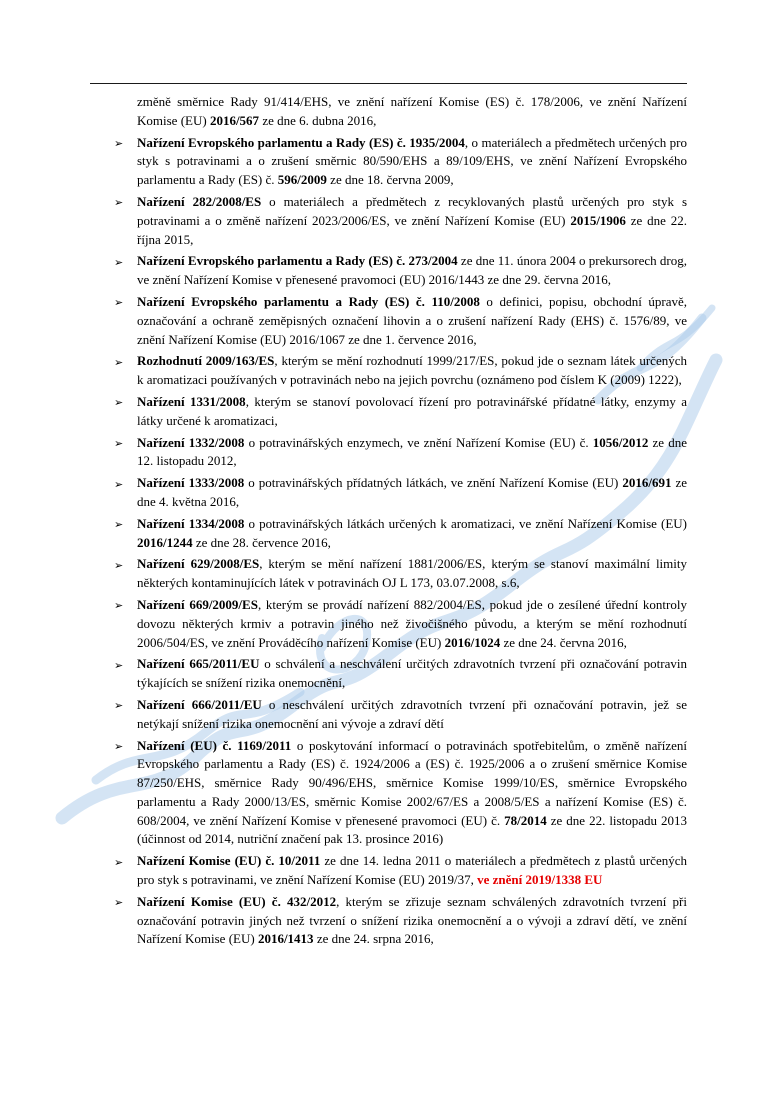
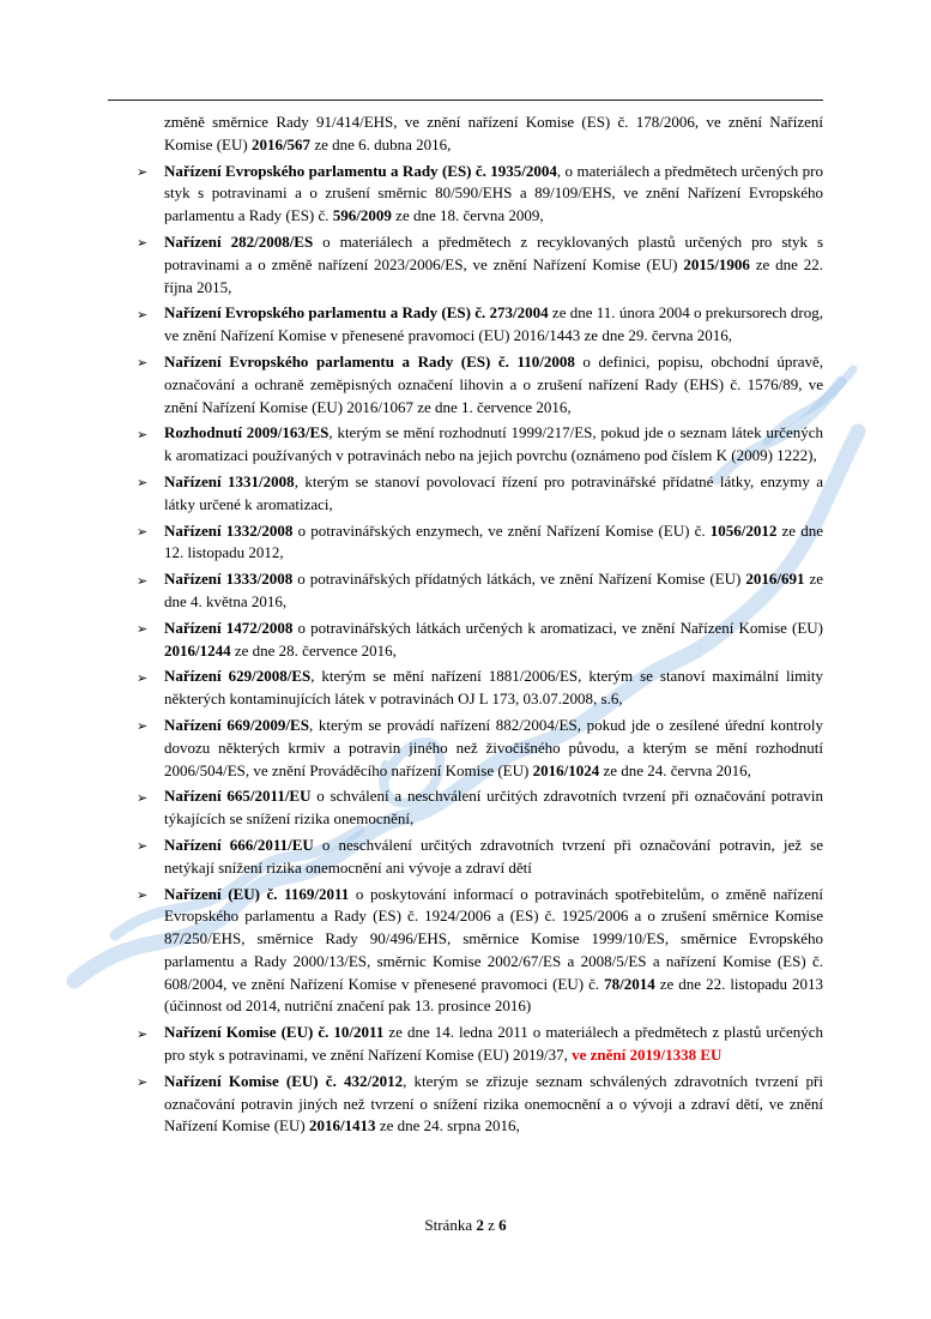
  změně směrnice Rady 91/414/EHS, ve znění nařízení Komise (ES) č. 178/2006, ve znění Nařízení Komise (EU) 2016/567 ze dne 6. dubna 2016,
  ➢
  Nařízení Evropského parlamentu a Rady (ES) č. 1935/2004, o materiálech a předmětech určených pro styk s potravinami a o zrušení směrnic 80/590/EHS a 89/109/EHS, ve znění Nařízení Evropského parlamentu a Rady (ES) č. 596/2009 ze dne 18. června 2009,
  ➢
  Nařízení 282/2008/ES o materiálech a předmětech z recyklovaných plastů určených pro styk s potravinami a o změně nařízení 2023/2006/ES, ve znění Nařízení Komise (EU) 2015/1906 ze dne 22. října 2015,
  ➢
  Nařízení Evropského parlamentu a Rady (ES) č. 273/2004 ze dne 11. února 2004 o prekursorech drog, ve znění Nařízení Komise v přenesené pravomoci (EU) 2016/1443 ze dne 29. června 2016,
  ➢
  Nařízení Evropského parlamentu a Rady (ES) č. 110/2008 o definici, popisu, obchodní úpravě, označování a ochraně zeměpisných označení lihovin a o zrušení nařízení Rady (EHS) č. 1576/89, ve znění Nařízení Komise (EU) 2016/1067 ze dne 1. července 2016,
  ➢
  Rozhodnutí 2009/163/ES, kterým se mění rozhodnutí 1999/217/ES, pokud jde o seznam látek určených k aromatizaci používaných v potravinách nebo na jejich povrchu (oznámeno pod číslem K (2009) 1222),
  ➢
  Nařízení 1331/2008, kterým se stanoví povolovací řízení pro potravinářské přídatné látky, enzymy a látky určené k aromatizaci,
  ➢
  Nařízení 1332/2008 o potravinářských enzymech, ve znění Nařízení Komise (EU) č. 1056/2012 ze dne 12. listopadu 2012,
  ➢
  Nařízení 1333/2008 o potravinářských přídatných látkách, ve znění Nařízení Komise (EU) 2016/691 ze dne 4. května 2016,
  ➢
- Nařízení 1334/2008 o potravinářských látkách určených k aromatizaci, ve znění Nařízení Komise (EU) 2016/1244 ze dne 28. července 2016,
+ Nařízení 1472/2008 o potravinářských látkách určených k aromatizaci, ve znění Nařízení Komise (EU) 2016/1244 ze dne 28. července 2016,
  ➢
  Nařízení 629/2008/ES, kterým se mění nařízení 1881/2006/ES, kterým se stanoví maximální limity některých kontaminujících látek v potravinách OJ L 173, 03.07.2008, s.6,
  ➢
  Nařízení 669/2009/ES, kterým se provádí nařízení 882/2004/ES, pokud jde o zesílené úřední kontroly dovozu některých krmiv a potravin jiného než živočišného původu, a kterým se mění rozhodnutí 2006/504/ES, ve znění Prováděcího nařízení Komise (EU) 2016/1024 ze dne 24. června 2016,
  ➢
  Nařízení 665/2011/EU o schválení a neschválení určitých zdravotních tvrzení při označování potravin týkajících se snížení rizika onemocnění,
  ➢
  Nařízení 666/2011/EU o neschválení určitých zdravotních tvrzení při označování potravin, jež se netýkají snížení rizika onemocnění ani vývoje a zdraví dětí
  ➢
  Nařízení (EU) č. 1169/2011 o poskytování informací o potravinách spotřebitelům, o změně nařízení Evropského parlamentu a Rady (ES) č. 1924/2006 a (ES) č. 1925/2006 a o zrušení směrnice Komise 87/250/EHS, směrnice Rady 90/496/EHS, směrnice Komise 1999/10/ES, směrnice Evropského parlamentu a Rady 2000/13/ES, směrnic Komise 2002/67/ES a 2008/5/ES a nařízení Komise (ES) č. 608/2004, ve znění Nařízení Komise v přenesené pravomoci (EU) č. 78/2014 ze dne 22. listopadu 2013 (účinnost od 2014, nutriční značení pak 13. prosince 2016)
  ➢
  Nařízení Komise (EU) č. 10/2011 ze dne 14. ledna 2011 o materiálech a předmětech z plastů určených pro styk s potravinami, ve znění Nařízení Komise (EU) 2019/37, ve znění 2019/1338 EU
  ➢
  Nařízení Komise (EU) č. 432/2012, kterým se zřizuje seznam schválených zdravotních tvrzení při označování potravin jiných než tvrzení o snížení rizika onemocnění a o vývoji a zdraví dětí, ve znění Nařízení Komise (EU) 2016/1413 ze dne 24. srpna 2016,
+ Stránka 2 z 6
